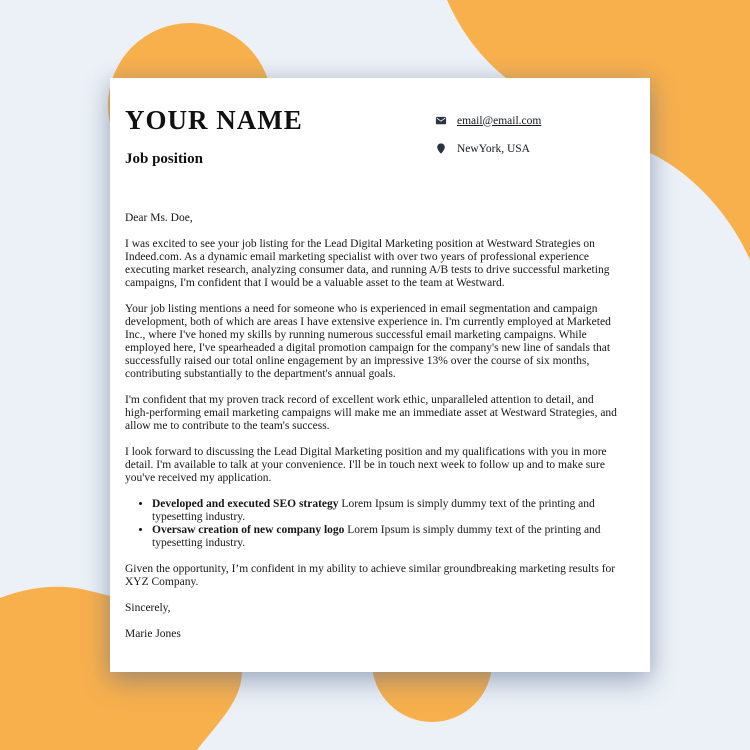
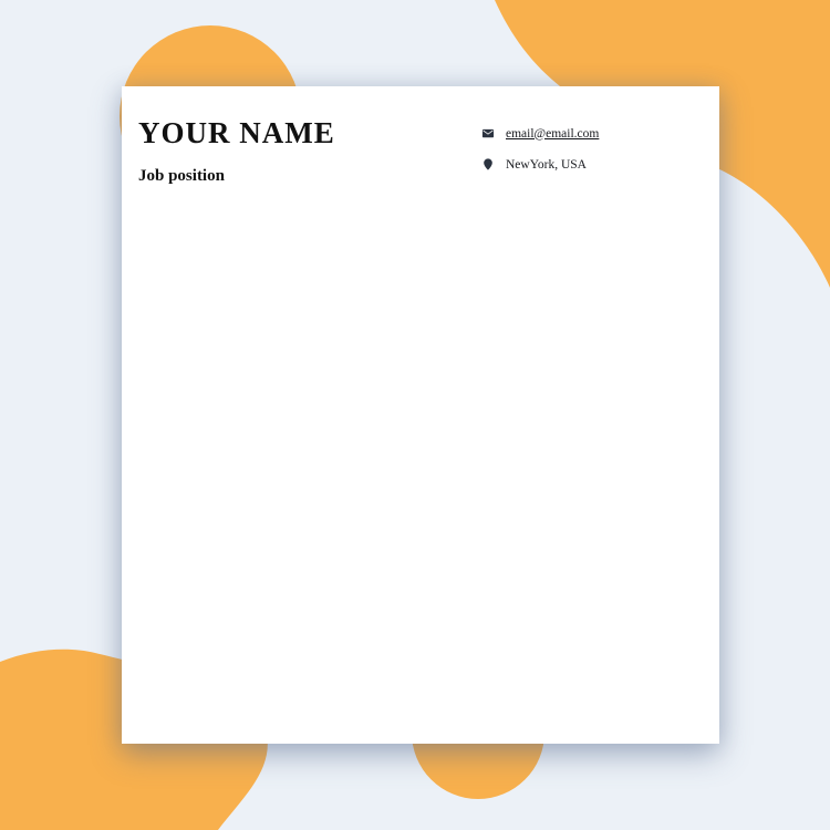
  YOUR NAME
  Job position
  email@email.com
  NewYork, USA
- Dear Ms. Doe,
- I was excited to see your job listing for the Lead Digital Marketing position at Westward Strategies on Indeed.com. As a dynamic email marketing specialist with over two years of professional experience executing market research, analyzing consumer data, and running A/B tests to drive successful marketing campaigns, I'm confident that I would be a valuable asset to the team at Westward.
- Your job listing mentions a need for someone who is experienced in email segmentation and campaign development, both of which are areas I have extensive experience in. I'm currently employed at Marketed Inc., where I've honed my skills by running numerous successful email marketing campaigns. While employed here, I've spearheaded a digital promotion campaign for the company's new line of sandals that successfully raised our total online engagement by an impressive 13% over the course of six months, contributing substantially to the department's annual goals.
- I'm confident that my proven track record of excellent work ethic, unparalleled attention to detail, and high-performing email marketing campaigns will make me an immediate asset at Westward Strategies, and allow me to contribute to the team's success.
- I look forward to discussing the Lead Digital Marketing position and my qualifications with you in more detail. I'm available to talk at your convenience. I'll be in touch next week to follow up and to make sure you've received my application.
- Developed and executed SEO strategy Lorem Ipsum is simply dummy text of the printing and typesetting industry.
- Oversaw creation of new company logo Lorem Ipsum is simply dummy text of the printing and typesetting industry.
- Given the opportunity, I’m confident in my ability to achieve similar groundbreaking marketing results for XYZ Company.
- Sincerely,
- Marie Jones
